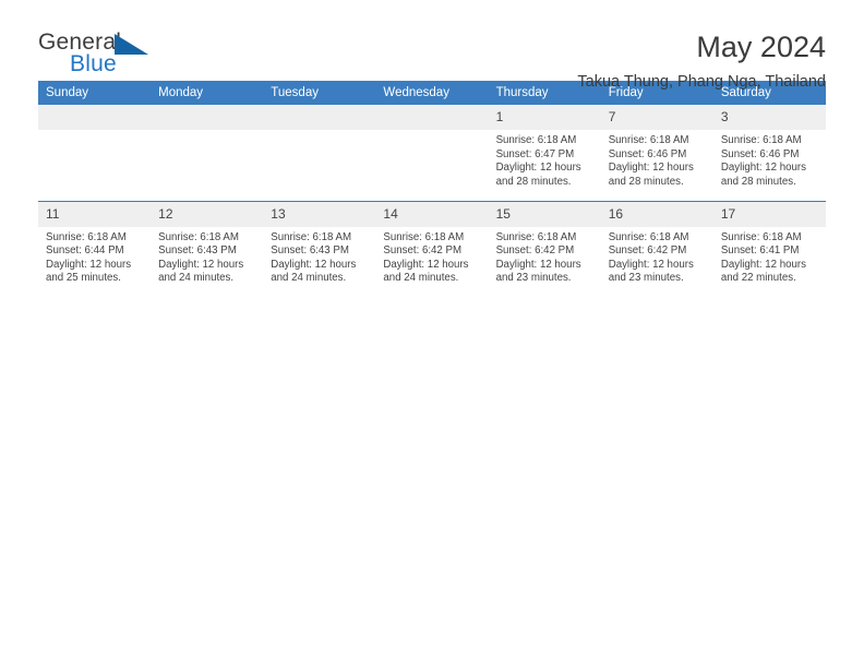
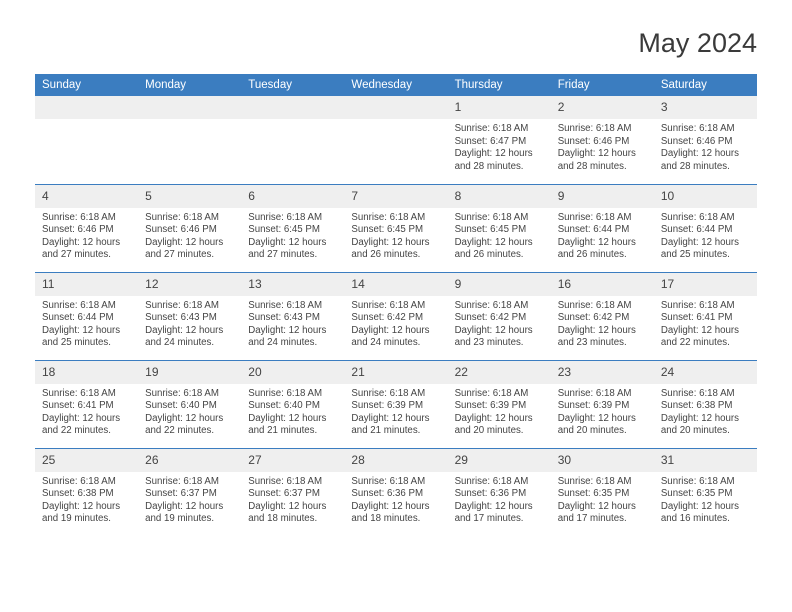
- General
- Blue
  May 2024
- Takua Thung, Phang Nga, Thailand
  Sunday	Monday	Tuesday	Wednesday	Thursday	Friday	Saturday
- 				1Sunrise: 6:18 AMSunset: 6:47 PMDaylight: 12 hours and 28 minutes.	7Sunrise: 6:18 AMSunset: 6:46 PMDaylight: 12 hours and 28 minutes.	3Sunrise: 6:18 AMSunset: 6:46 PMDaylight: 12 hours and 28 minutes.
+ 				1Sunrise: 6:18 AMSunset: 6:47 PMDaylight: 12 hours and 28 minutes.	2Sunrise: 6:18 AMSunset: 6:46 PMDaylight: 12 hours and 28 minutes.	3Sunrise: 6:18 AMSunset: 6:46 PMDaylight: 12 hours and 28 minutes.
+ 4Sunrise: 6:18 AMSunset: 6:46 PMDaylight: 12 hours and 27 minutes.	5Sunrise: 6:18 AMSunset: 6:46 PMDaylight: 12 hours and 27 minutes.	6Sunrise: 6:18 AMSunset: 6:45 PMDaylight: 12 hours and 27 minutes.	7Sunrise: 6:18 AMSunset: 6:45 PMDaylight: 12 hours and 26 minutes.	8Sunrise: 6:18 AMSunset: 6:45 PMDaylight: 12 hours and 26 minutes.	9Sunrise: 6:18 AMSunset: 6:44 PMDaylight: 12 hours and 26 minutes.	10Sunrise: 6:18 AMSunset: 6:44 PMDaylight: 12 hours and 25 minutes.
- 11Sunrise: 6:18 AMSunset: 6:44 PMDaylight: 12 hours and 25 minutes.	12Sunrise: 6:18 AMSunset: 6:43 PMDaylight: 12 hours and 24 minutes.	13Sunrise: 6:18 AMSunset: 6:43 PMDaylight: 12 hours and 24 minutes.	14Sunrise: 6:18 AMSunset: 6:42 PMDaylight: 12 hours and 24 minutes.	15Sunrise: 6:18 AMSunset: 6:42 PMDaylight: 12 hours and 23 minutes.	16Sunrise: 6:18 AMSunset: 6:42 PMDaylight: 12 hours and 23 minutes.	17Sunrise: 6:18 AMSunset: 6:41 PMDaylight: 12 hours and 22 minutes.
+ 11Sunrise: 6:18 AMSunset: 6:44 PMDaylight: 12 hours and 25 minutes.	12Sunrise: 6:18 AMSunset: 6:43 PMDaylight: 12 hours and 24 minutes.	13Sunrise: 6:18 AMSunset: 6:43 PMDaylight: 12 hours and 24 minutes.	14Sunrise: 6:18 AMSunset: 6:42 PMDaylight: 12 hours and 24 minutes.	9Sunrise: 6:18 AMSunset: 6:42 PMDaylight: 12 hours and 23 minutes.	16Sunrise: 6:18 AMSunset: 6:42 PMDaylight: 12 hours and 23 minutes.	17Sunrise: 6:18 AMSunset: 6:41 PMDaylight: 12 hours and 22 minutes.
+ 18Sunrise: 6:18 AMSunset: 6:41 PMDaylight: 12 hours and 22 minutes.	19Sunrise: 6:18 AMSunset: 6:40 PMDaylight: 12 hours and 22 minutes.	20Sunrise: 6:18 AMSunset: 6:40 PMDaylight: 12 hours and 21 minutes.	21Sunrise: 6:18 AMSunset: 6:39 PMDaylight: 12 hours and 21 minutes.	22Sunrise: 6:18 AMSunset: 6:39 PMDaylight: 12 hours and 20 minutes.	23Sunrise: 6:18 AMSunset: 6:39 PMDaylight: 12 hours and 20 minutes.	24Sunrise: 6:18 AMSunset: 6:38 PMDaylight: 12 hours and 20 minutes.
+ 25Sunrise: 6:18 AMSunset: 6:38 PMDaylight: 12 hours and 19 minutes.	26Sunrise: 6:18 AMSunset: 6:37 PMDaylight: 12 hours and 19 minutes.	27Sunrise: 6:18 AMSunset: 6:37 PMDaylight: 12 hours and 18 minutes.	28Sunrise: 6:18 AMSunset: 6:36 PMDaylight: 12 hours and 18 minutes.	29Sunrise: 6:18 AMSunset: 6:36 PMDaylight: 12 hours and 17 minutes.	30Sunrise: 6:18 AMSunset: 6:35 PMDaylight: 12 hours and 17 minutes.	31Sunrise: 6:18 AMSunset: 6:35 PMDaylight: 12 hours and 16 minutes.
